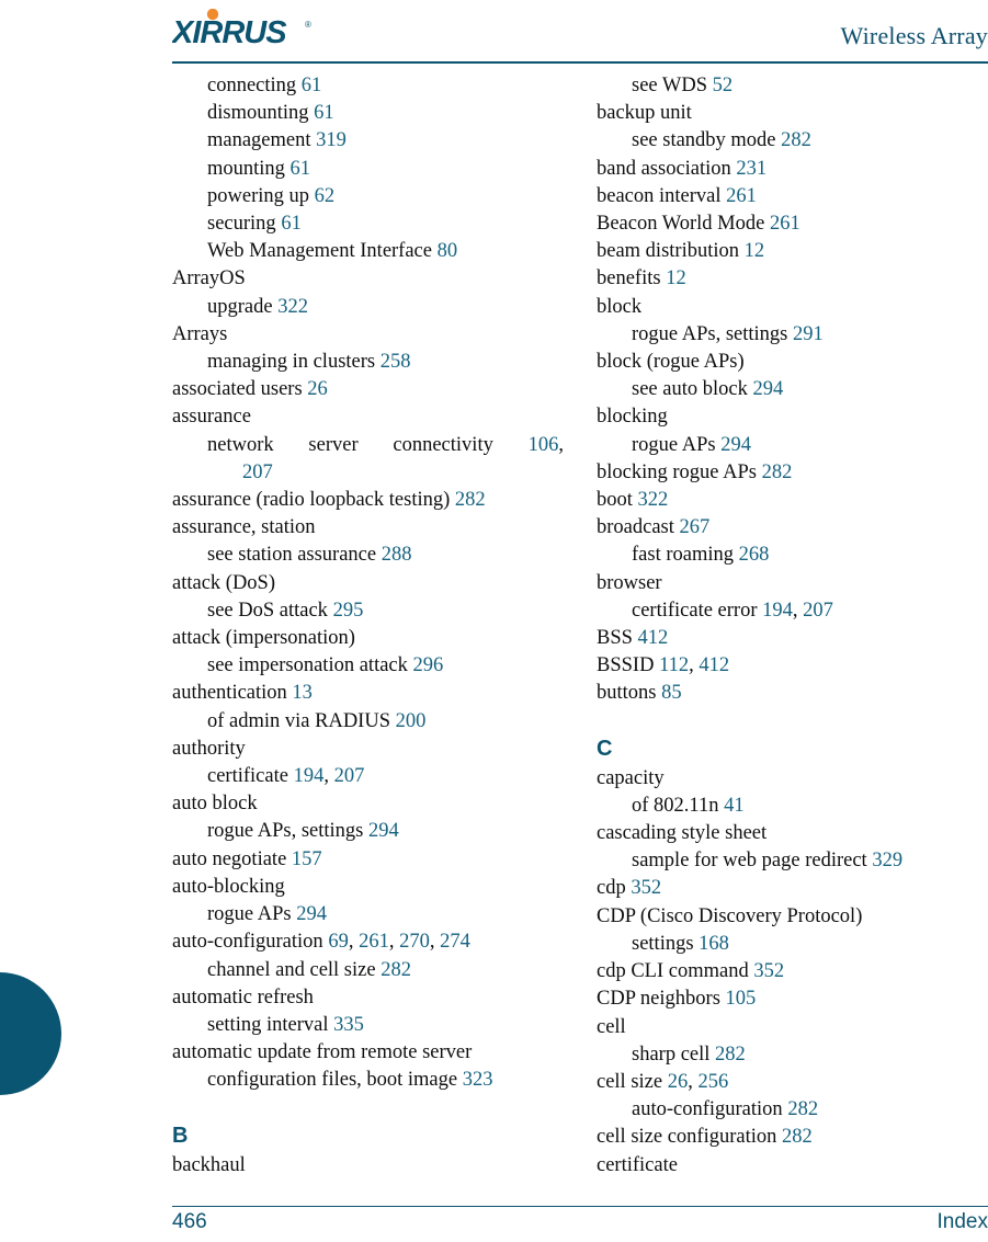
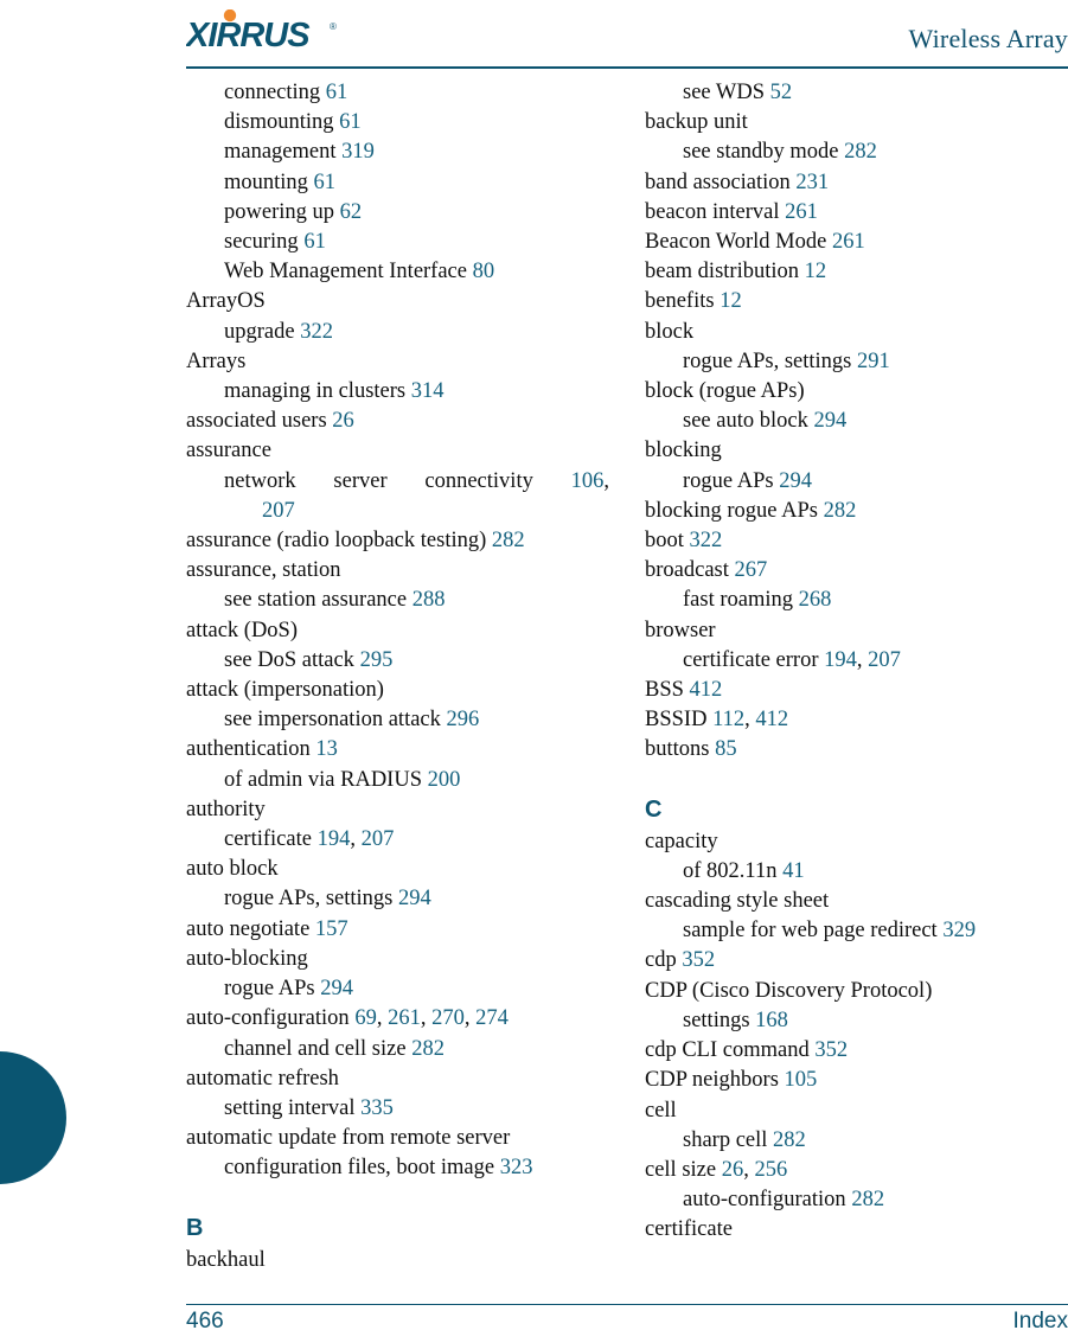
  XIRRUS
  ®
  Wireless Array
  connecting 61
  dismounting 61
  management 319
  mounting 61
  powering up 62
  securing 61
  Web Management Interface 80
  ArrayOS
  upgrade 322
  Arrays
- managing in clusters 258
+ managing in clusters 314
  associated users 26
  assurance
  network server connectivity 106,
  207
  assurance (radio loopback testing) 282
  assurance, station
  see station assurance 288
  attack (DoS)
  see DoS attack 295
  attack (impersonation)
  see impersonation attack 296
  authentication 13
  of admin via RADIUS 200
  authority
  certificate 194, 207
  auto block
  rogue APs, settings 294
  auto negotiate 157
  auto-blocking
  rogue APs 294
  auto-configuration 69, 261, 270, 274
  channel and cell size 282
  automatic refresh
  setting interval 335
  automatic update from remote server
  configuration files, boot image 323
  B
  backhaul
  see WDS 52
  backup unit
  see standby mode 282
  band association 231
  beacon interval 261
  Beacon World Mode 261
  beam distribution 12
  benefits 12
  block
  rogue APs, settings 291
  block (rogue APs)
  see auto block 294
  blocking
  rogue APs 294
  blocking rogue APs 282
  boot 322
  broadcast 267
  fast roaming 268
  browser
  certificate error 194, 207
  BSS 412
  BSSID 112, 412
  buttons 85
  C
  capacity
  of 802.11n 41
  cascading style sheet
  sample for web page redirect 329
  cdp 352
  CDP (Cisco Discovery Protocol)
  settings 168
  cdp CLI command 352
  CDP neighbors 105
  cell
  sharp cell 282
  cell size 26, 256
  auto-configuration 282
- cell size configuration 282
  certificate
  466
  Index
